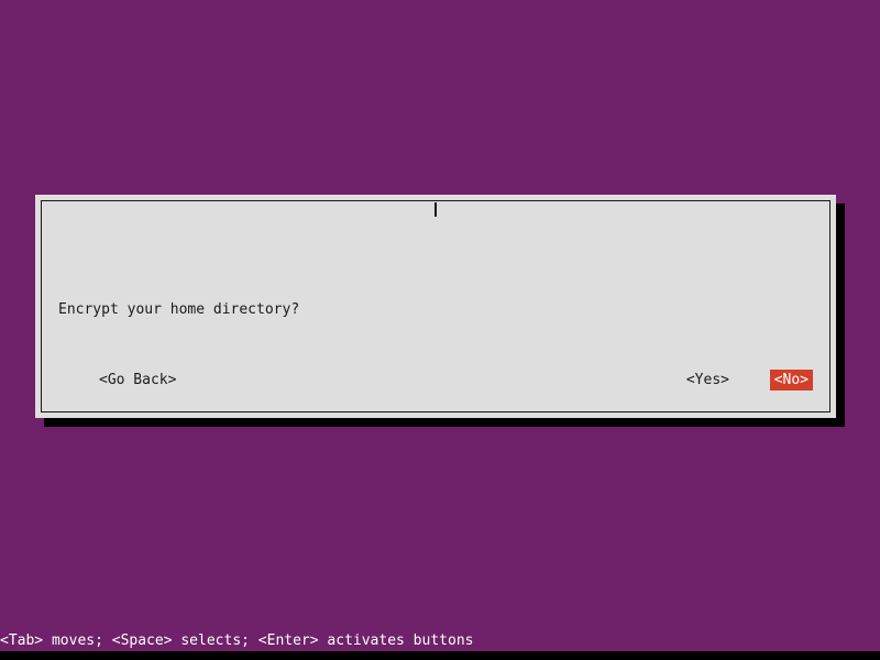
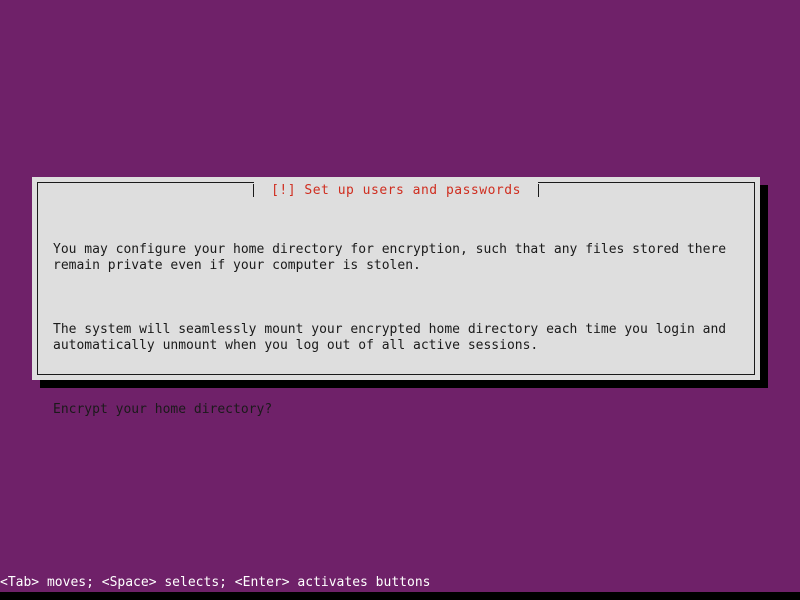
+ [!] Set up users and passwords
+ You may configure your home directory for encryption, such that any files stored there
+ remain private even if your computer is stolen.
+ The system will seamlessly mount your encrypted home directory each time you login and
+ automatically unmount when you log out of all active sessions.
  Encrypt your home directory?
- <Go Back>
- <Yes>
- <No>
  <Tab> moves; <Space> selects; <Enter> activates buttons
